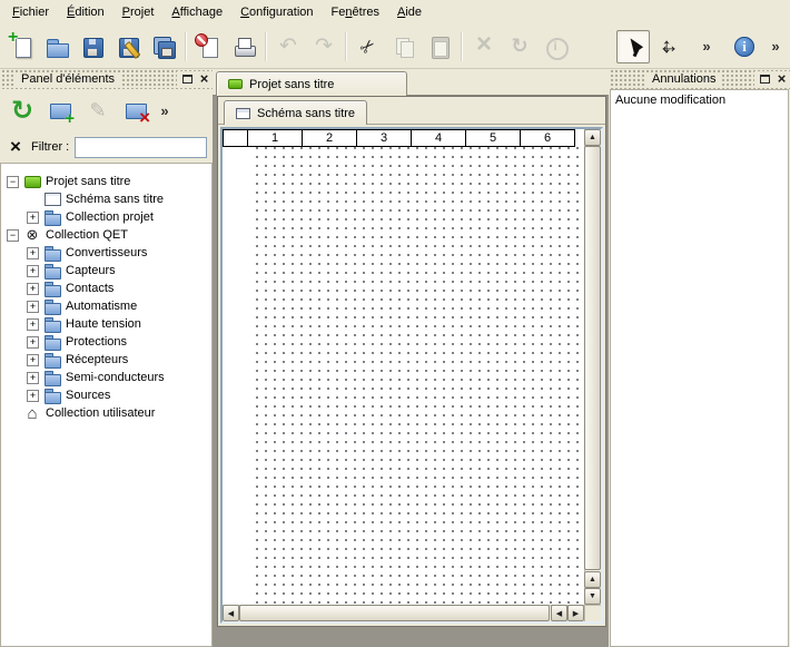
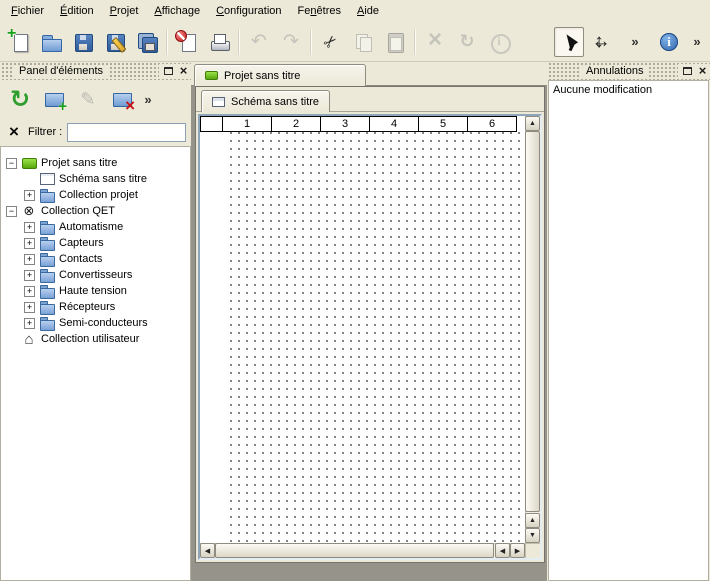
  Fichier
  Édition
  Projet
  Affichage
  Configuration
  Fenêtres
  Aide
  Panel d'éléments
  ×
  Filtrer :
  Projet sans titre
  Schéma sans titre
  Collection projet
  Collection QET
- Convertisseurs
+ Automatisme
  Capteurs
  Contacts
- Automatisme
+ Convertisseurs
  Haute tension
- Protections
  Récepteurs
  Semi-conducteurs
- Sources
  Collection utilisateur
  Projet sans titre
  Schéma sans titre
  1
  2
  3
  4
  5
  6
  Annulations
  ×
  Aucune modification
